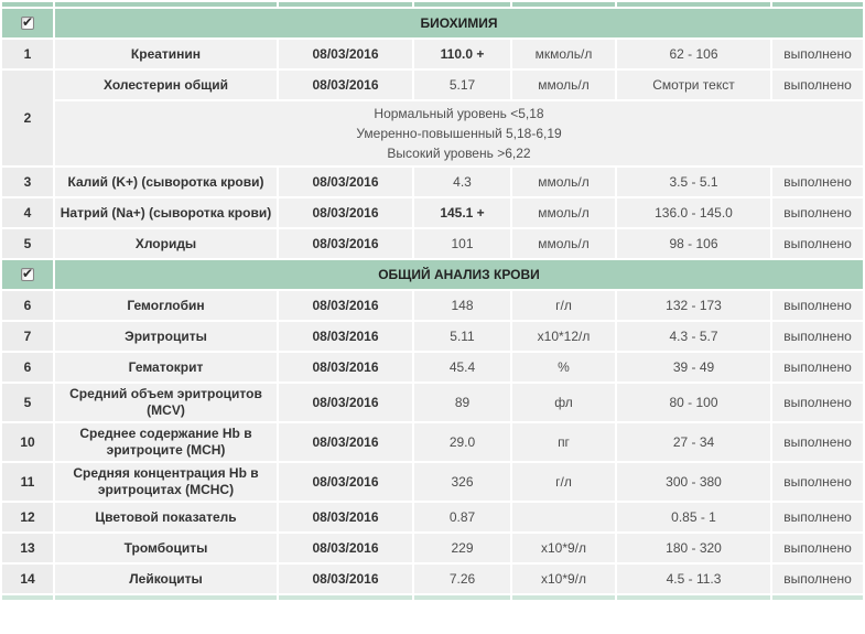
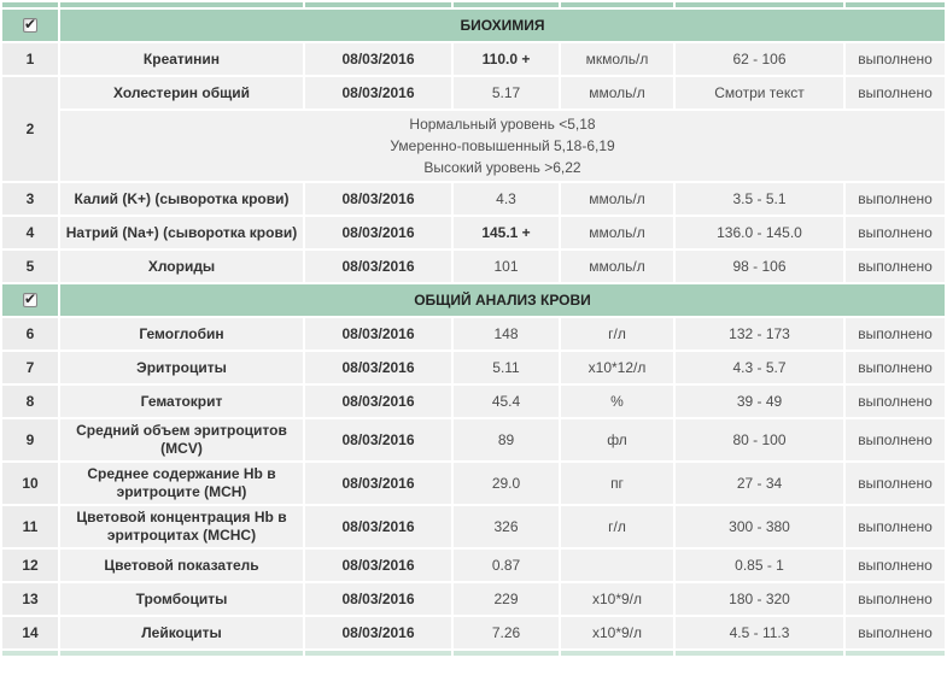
  	БИОХИМИЯ
  1	Креатинин	08/03/2016	110.0 +	мкмоль/л	62 - 106	выполнено
  2	Холестерин общий	08/03/2016	5.17	ммоль/л	Смотри текст	выполнено
  Нормальный уровень <5,18Умеренно-повышенный 5,18-6,19Высокий уровень >6,22
  3	Калий (K+) (сыворотка крови)	08/03/2016	4.3	ммоль/л	3.5 - 5.1	выполнено
  4	Натрий (Na+) (сыворотка крови)	08/03/2016	145.1 +	ммоль/л	136.0 - 145.0	выполнено
  5	Хлориды	08/03/2016	101	ммоль/л	98 - 106	выполнено
  	ОБЩИЙ АНАЛИЗ КРОВИ
  6	Гемоглобин	08/03/2016	148	г/л	132 - 173	выполнено
  7	Эритроциты	08/03/2016	5.11	х10*12/л	4.3 - 5.7	выполнено
- 6	Гематокрит	08/03/2016	45.4	%	39 - 49	выполнено
+ 8	Гематокрит	08/03/2016	45.4	%	39 - 49	выполнено
- 5	Средний объем эритроцитов (MCV)	08/03/2016	89	фл	80 - 100	выполнено
+ 9	Средний объем эритроцитов (MCV)	08/03/2016	89	фл	80 - 100	выполнено
  10	Среднее содержание Hb в эритроците (MCH)	08/03/2016	29.0	пг	27 - 34	выполнено
- 11	Средняя концентрация Hb в эритроцитах (MCHC)	08/03/2016	326	г/л	300 - 380	выполнено
+ 11	Цветовой концентрация Hb в эритроцитах (MCHC)	08/03/2016	326	г/л	300 - 380	выполнено
  12	Цветовой показатель	08/03/2016	0.87		0.85 - 1	выполнено
  13	Тромбоциты	08/03/2016	229	х10*9/л	180 - 320	выполнено
  14	Лейкоциты	08/03/2016	7.26	х10*9/л	4.5 - 11.3	выполнено
